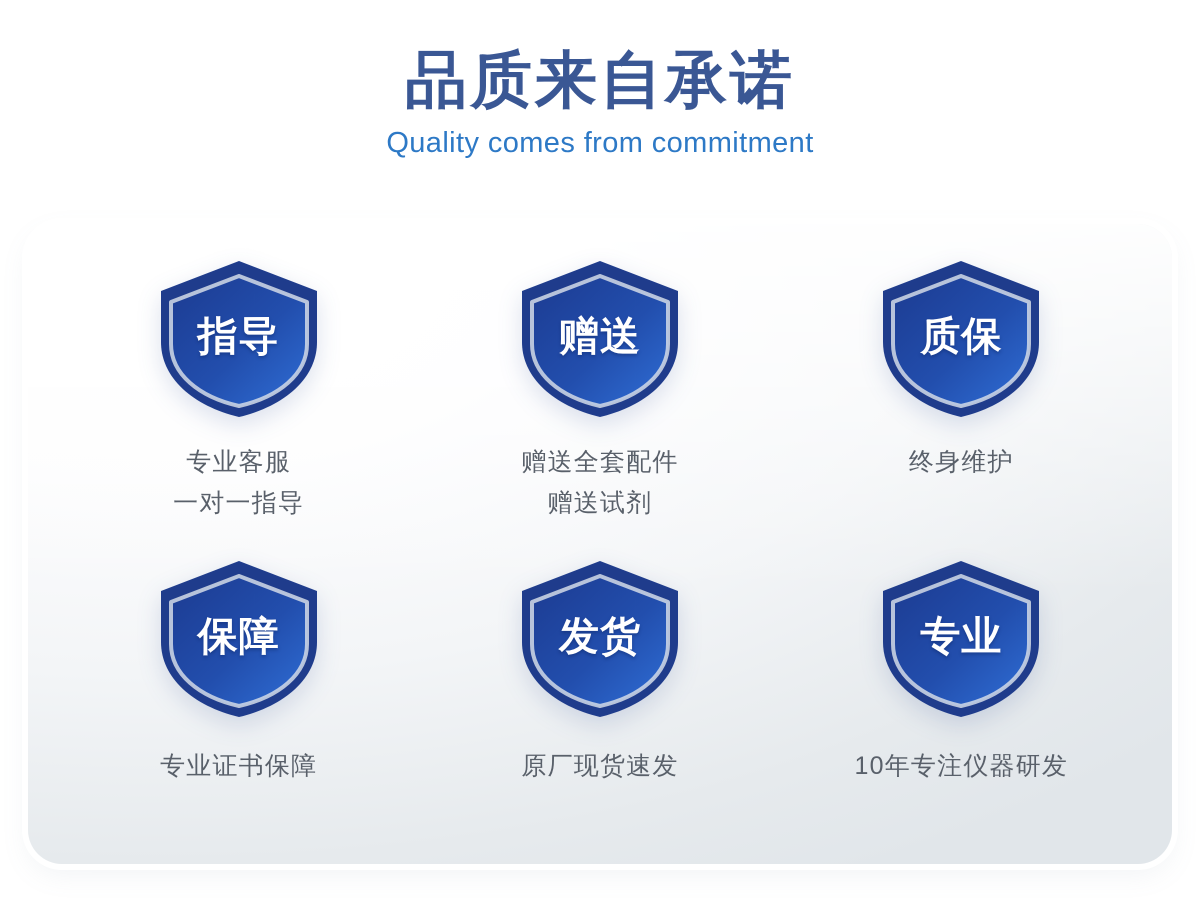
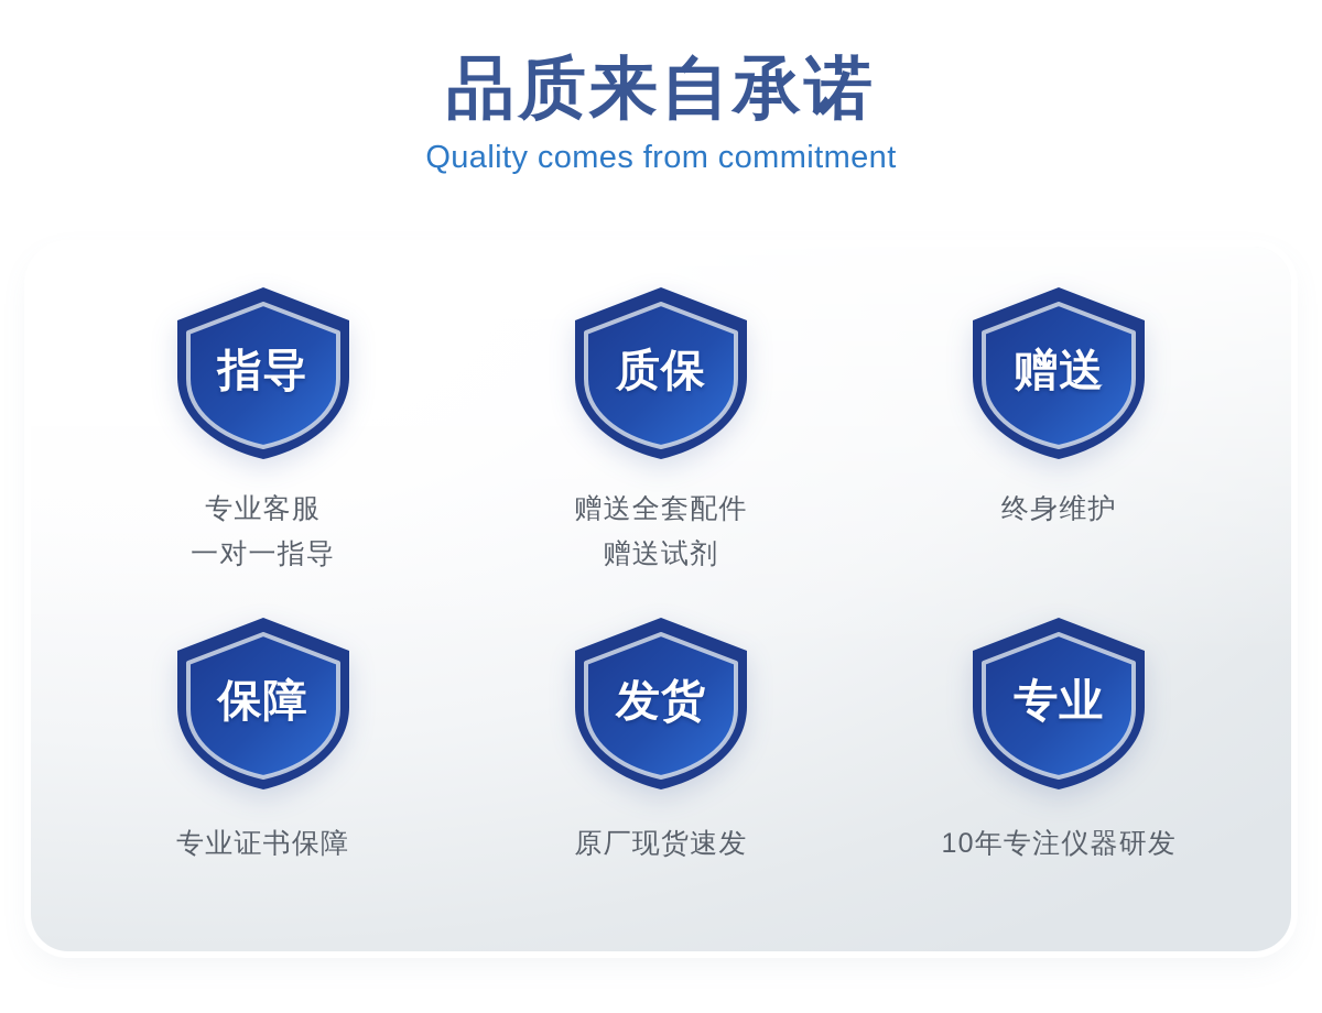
  品质来自承诺
  Quality comes from commitment
  指导
  专业客服
  一对一指导
- 赠送
+ 质保
  赠送全套配件
  赠送试剂
- 质保
+ 赠送
  终身维护
  保障
  专业证书保障
  发货
  原厂现货速发
  专业
  10年专注仪器研发
